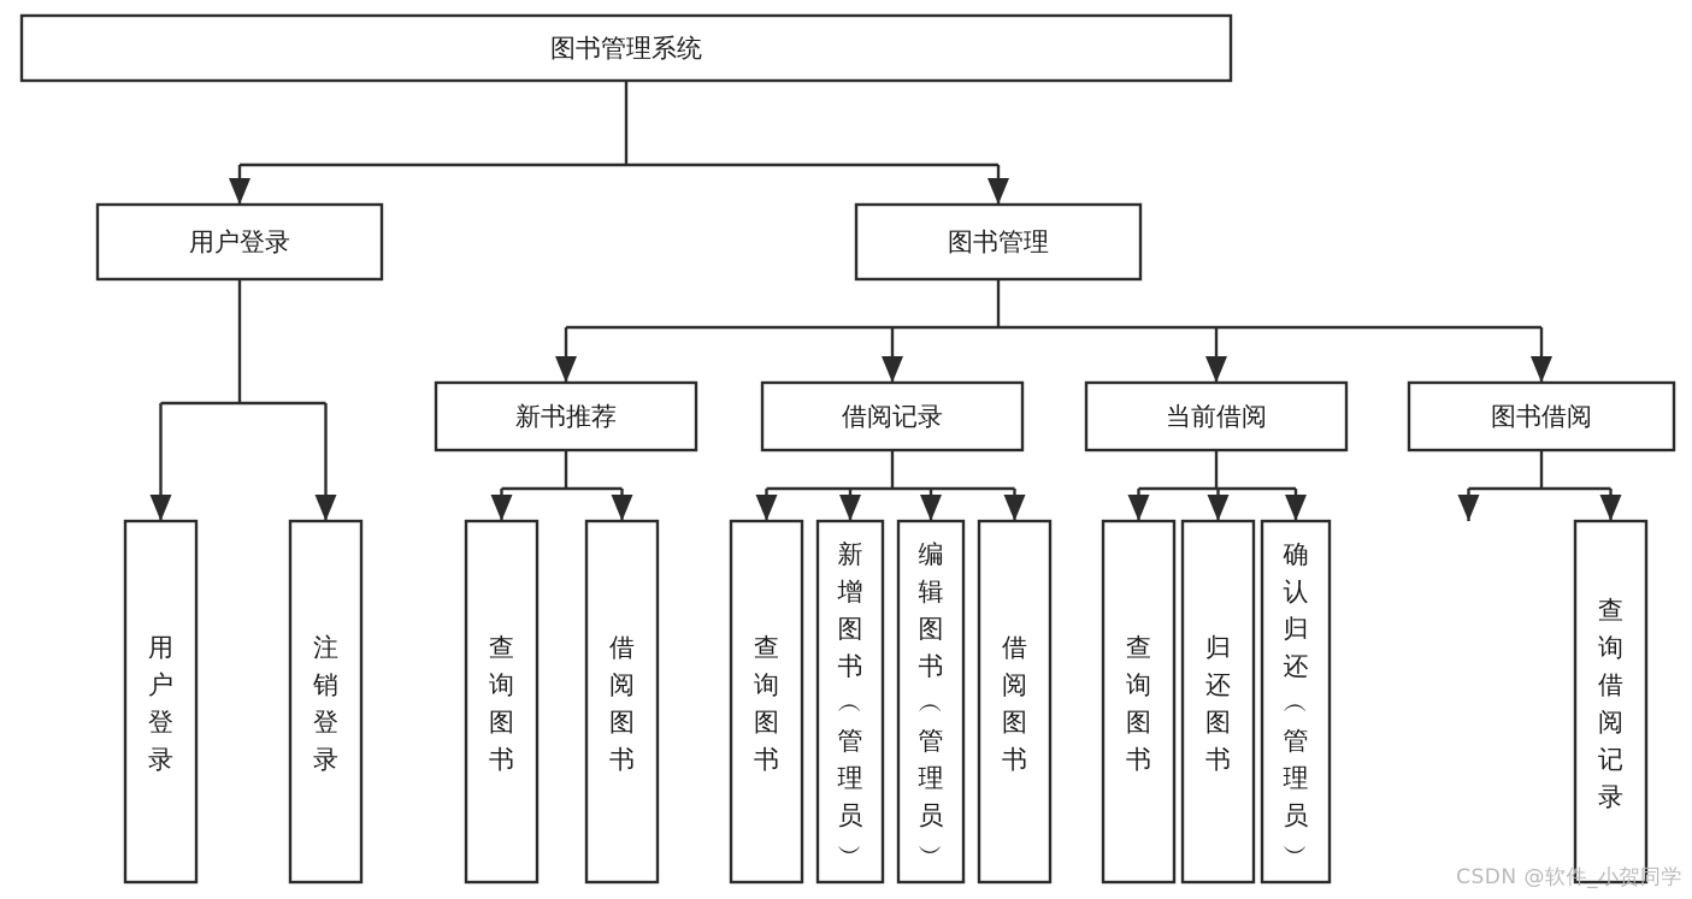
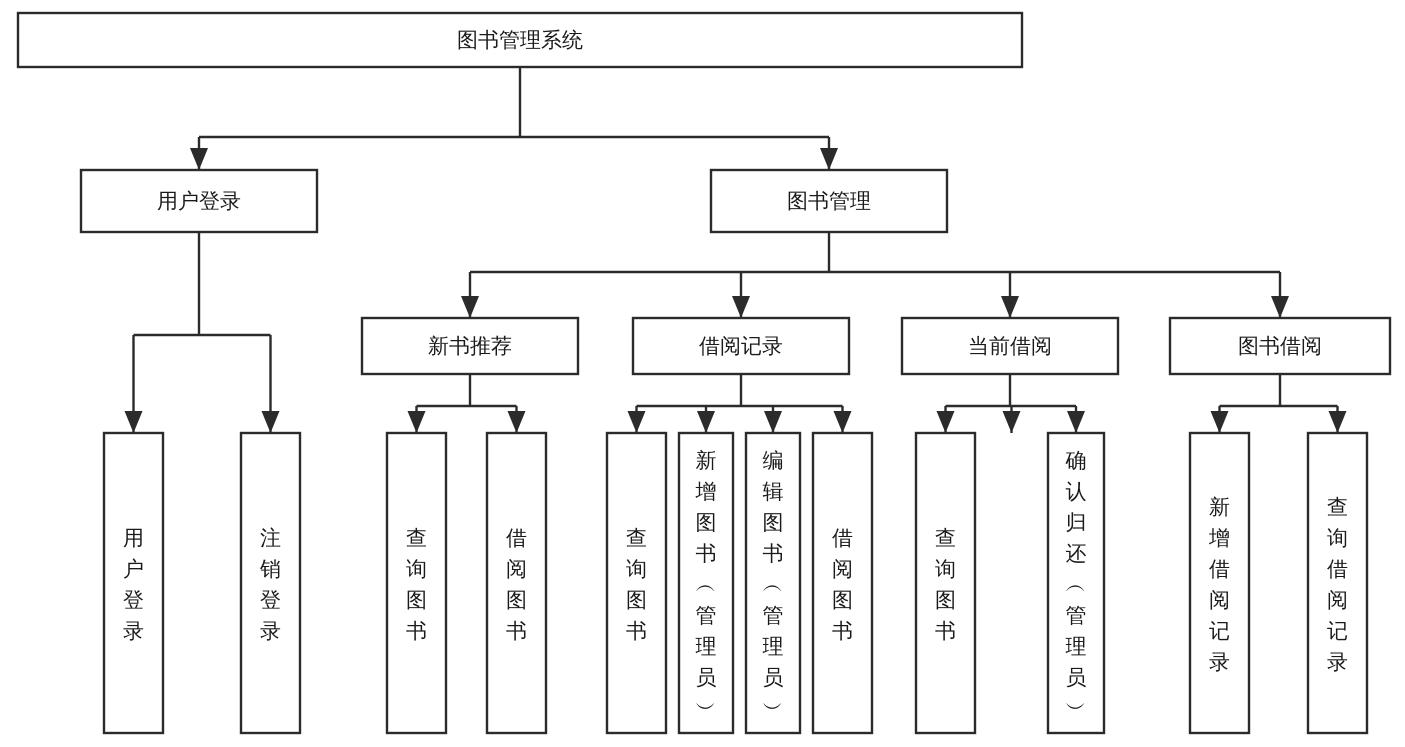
  图书管理系统
  用户登录
  图书管理
  新书推荐
  借阅记录
  当前借阅
  图书借阅
  用户登录
  注销登录
  查询图书
  借阅图书
  查询图书
  新增图书 ︵ 管理员 ︶
  编辑图书 ︵ 管理员 ︶
  借阅图书
  查询图书
- 归还图书
  确认归还 ︵ 管理员 ︶
+ 新增借阅记录
  查询借阅记录
- CSDN @软件_小贺同学
